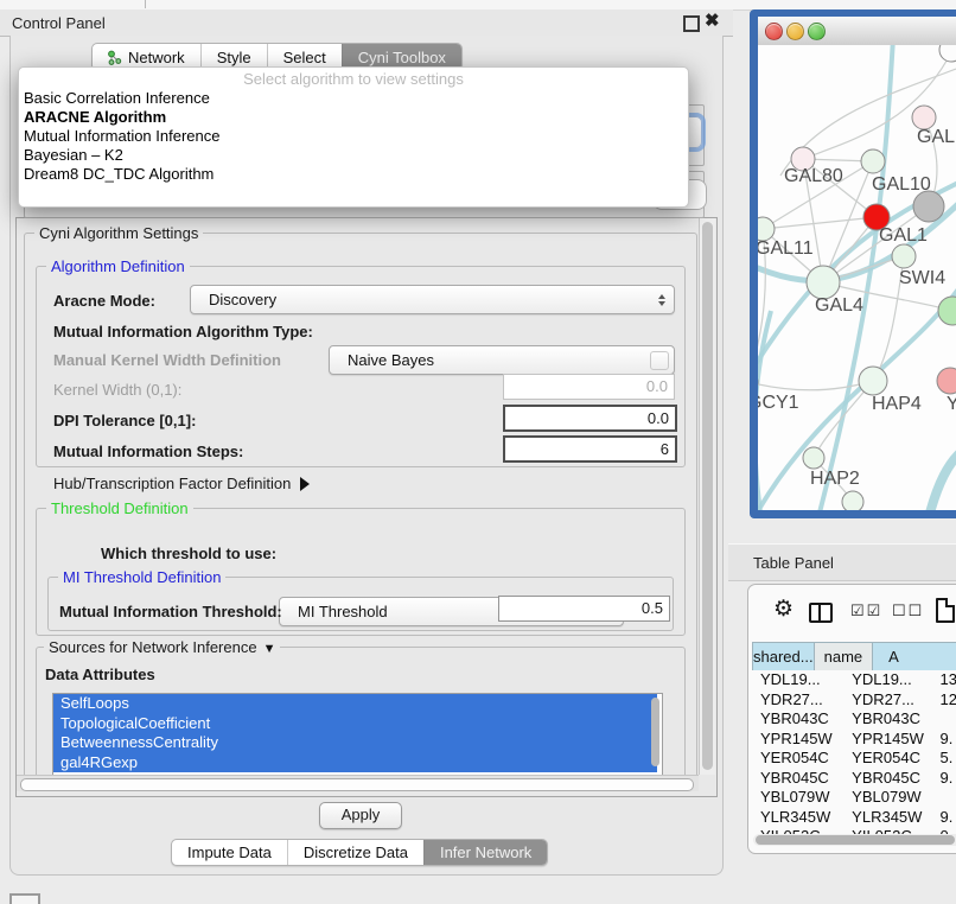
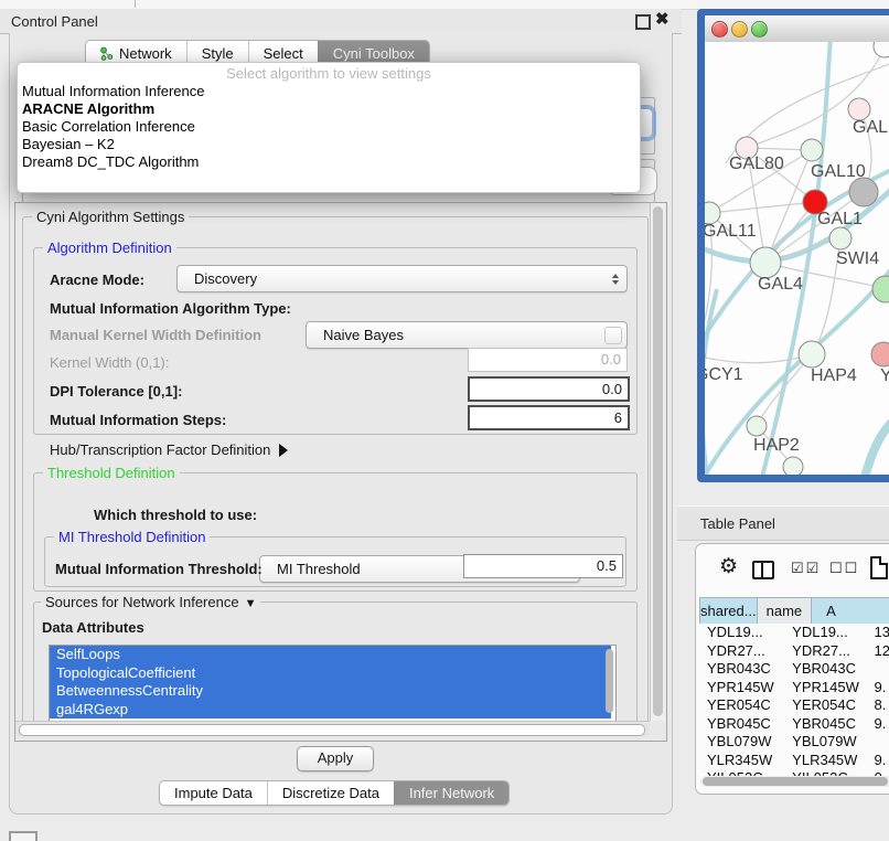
  Control Panel
  ✖
  Network
  Style
  Select
  Cyni Toolbox
  Select algorithm to view settings
- Basic Correlation Inference
+ Mutual Information Inference
  ARACNE Algorithm
- Mutual Information Inference
+ Basic Correlation Inference
  Bayesian – K2
  Dream8 DC_TDC Algorithm
  Cyni Algorithm Settings
  Algorithm Definition
  Aracne Mode:
  Discovery
  Mutual Information Algorithm Type:
  Naive Bayes
  Manual Kernel Width Definition
  Kernel Width (0,1):
  0.0
  DPI Tolerance [0,1]:
  0.0
  Mutual Information Steps:
  6
  Hub/Transcription Factor Definition
  Threshold Definition
  Which threshold to use:
  MI Threshold
  MI Threshold Definition
  Mutual Information Threshold:
  0.5
  Sources for Network Inference ▼
  Data Attributes
  SelfLoops
  TopologicalCoefficient
  BetweennessCentrality
  gal4RGexp
  Apply
  Impute Data
  Discretize Data
  Infer Network
  GAL
  GAL80
  GAL10
  GAL1
  GAL11
  SWI4
  GAL4
  CY1
  HAP4
  Y
  HAP2
  Table Panel
  ⚙
  ☑☑
  ☐☐
  shared...
  name
  A
  YDL19...
  YDL19...
  13
  YDR27...
  YDR27...
  12
  YBR043C
  YBR043C
  YPR145W
  YPR145W
  9.
  YER054C
  YER054C
- 5.
+ 8.
  YBR045C
  YBR045C
  9.
  YBL079W
  YBL079W
  YLR345W
  YLR345W
  9.
